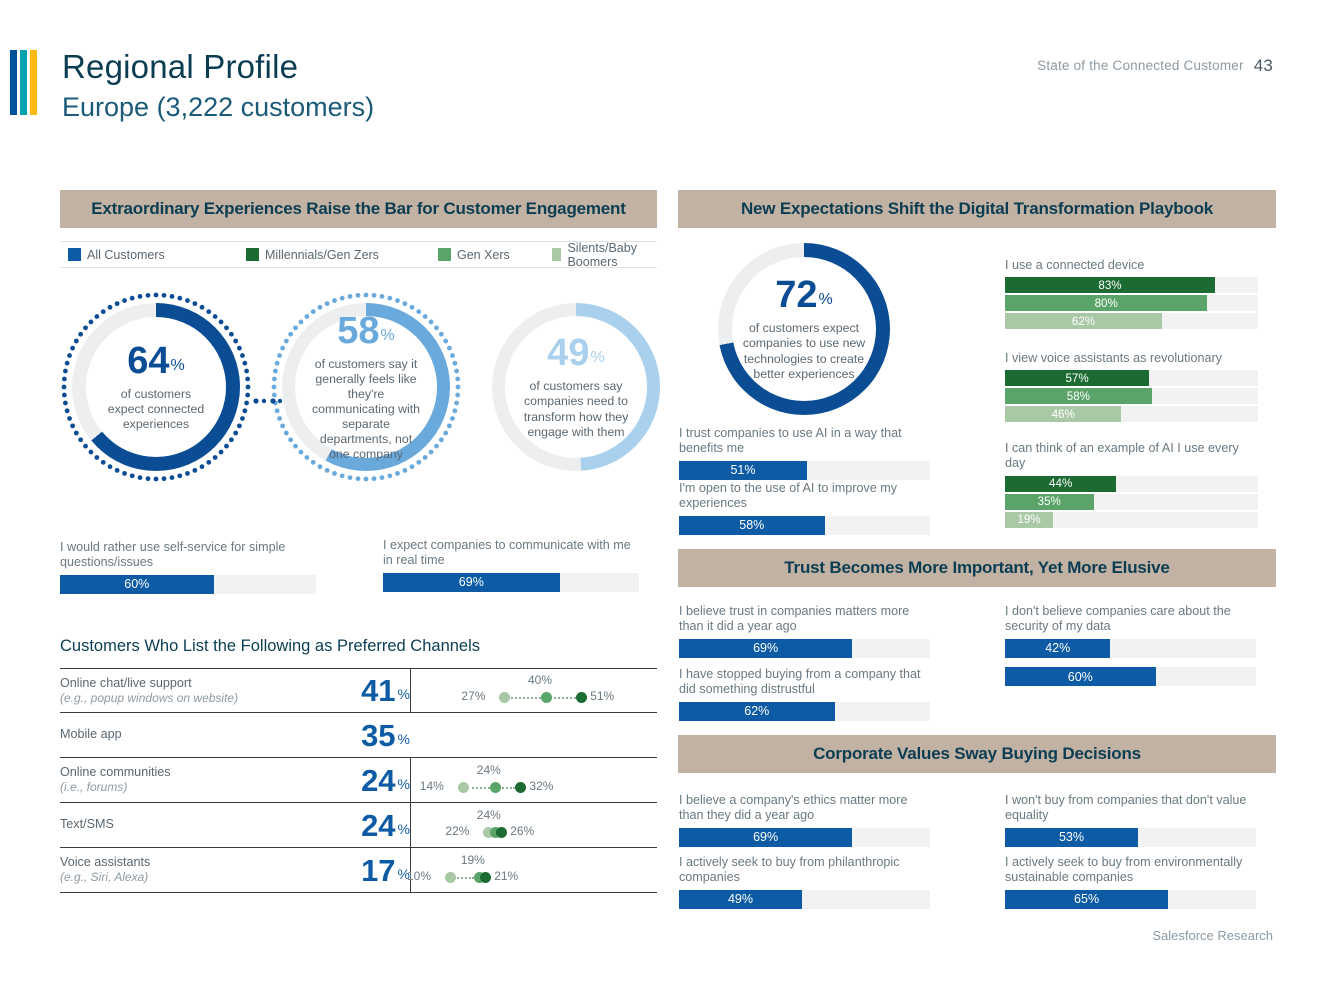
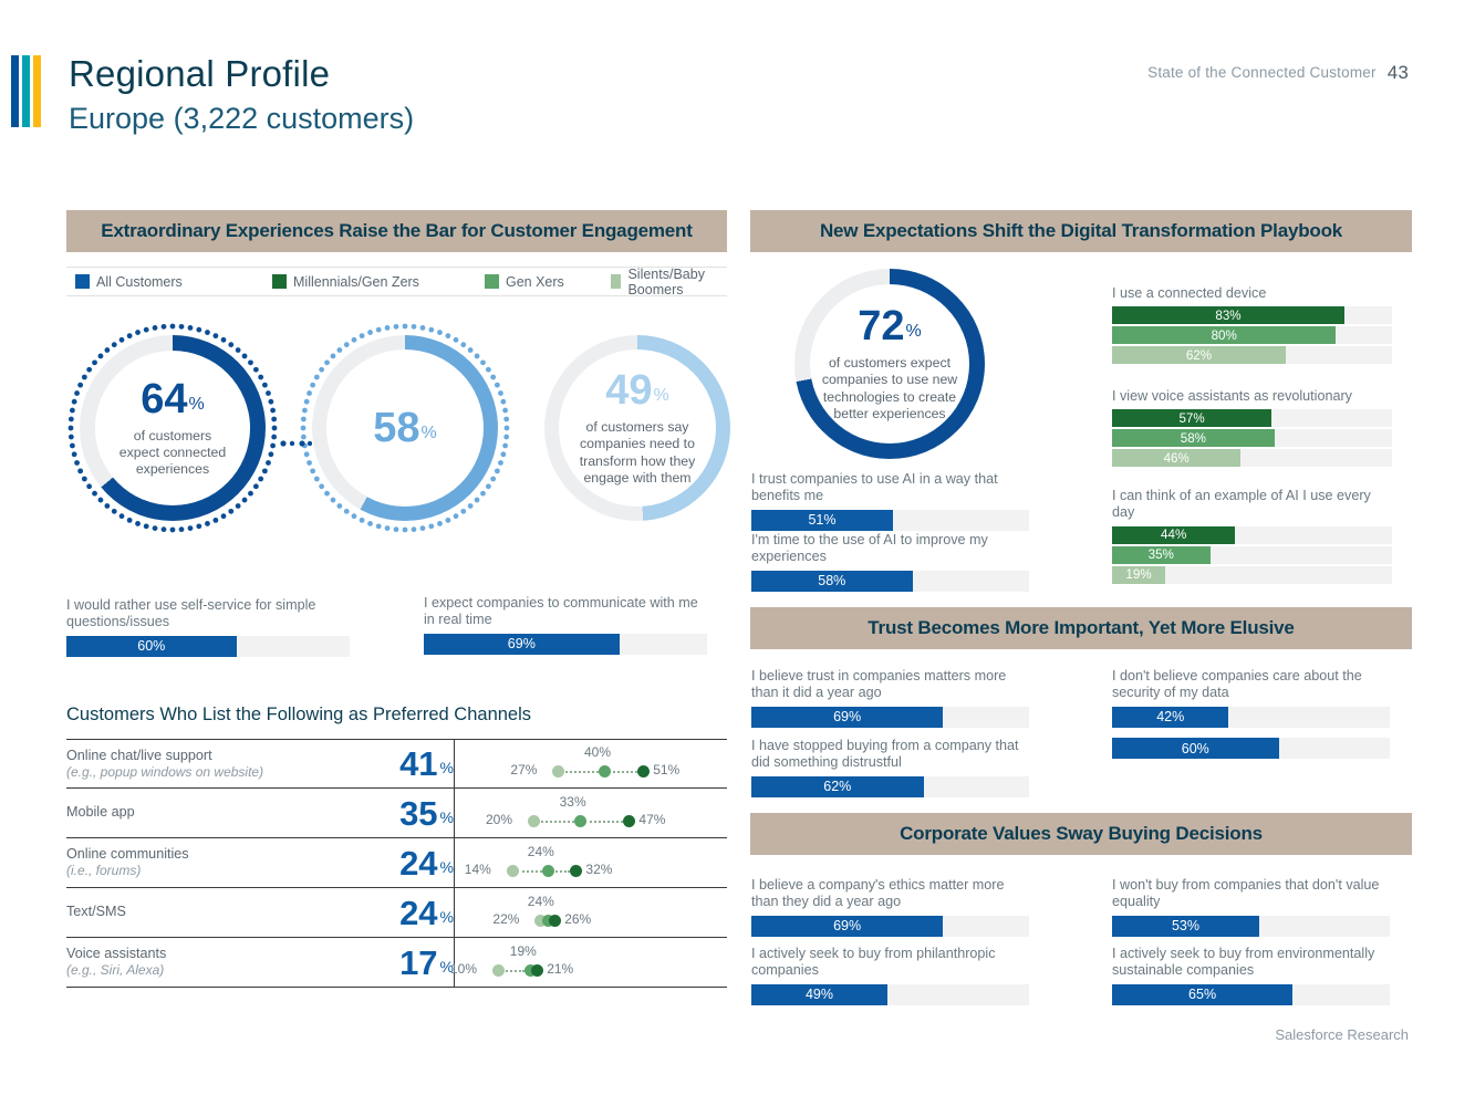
  Regional Profile
  Europe (3,222 customers)
  State of the Connected Customer 43
  Extraordinary Experiences Raise the Bar for Customer Engagement
  All Customers
  Millennials/Gen Zers
  Gen Xers
  Silents/Baby Boomers
  64%
  of customers expect connected experiences
  58%
- of customers say it generally feels like they're communicating with separate departments, not one company
  49%
  of customers say companies need to transform how they engage with them
  I would rather use self-service for simple questions/issues
  60%
  I expect companies to communicate with me in real time
  69%
  Customers Who List the Following as Preferred Channels
  Online chat/live support
  (e.g., popup windows on website)
  41 %
  27%
  40%
  51%
  Mobile app
  35 %
+ 20%
+ 33%
+ 47%
  Online communities
  (i.e., forums)
  24 %
  14%
  24%
  32%
  Text/SMS
  24 %
  22%
  24%
  26%
  Voice assistants
  (e.g., Siri, Alexa)
  17 %
  10%
  19%
  21%
  New Expectations Shift the Digital Transformation Playbook
  72%
  of customers expect companies to use new technologies to create better experiences
  I trust companies to use AI in a way that benefits me
  51%
- I'm open to the use of AI to improve my experiences
+ I'm time to the use of AI to improve my experiences
  58%
  I use a connected device
  83%
  80%
  62%
  I view voice assistants as revolutionary
  57%
  58%
  46%
  I can think of an example of AI I use every day
  44%
  35%
  19%
  Trust Becomes More Important, Yet More Elusive
  I believe trust in companies matters more than it did a year ago
  69%
  I don't believe companies care about the security of my data
  42%
  I have stopped buying from a company that did something distrustful
  62%
  60%
  Corporate Values Sway Buying Decisions
  I believe a company's ethics matter more than they did a year ago
  69%
  I won't buy from companies that don't value equality
  53%
  I actively seek to buy from philanthropic companies
  49%
  I actively seek to buy from environmentally sustainable companies
  65%
  Salesforce Research
